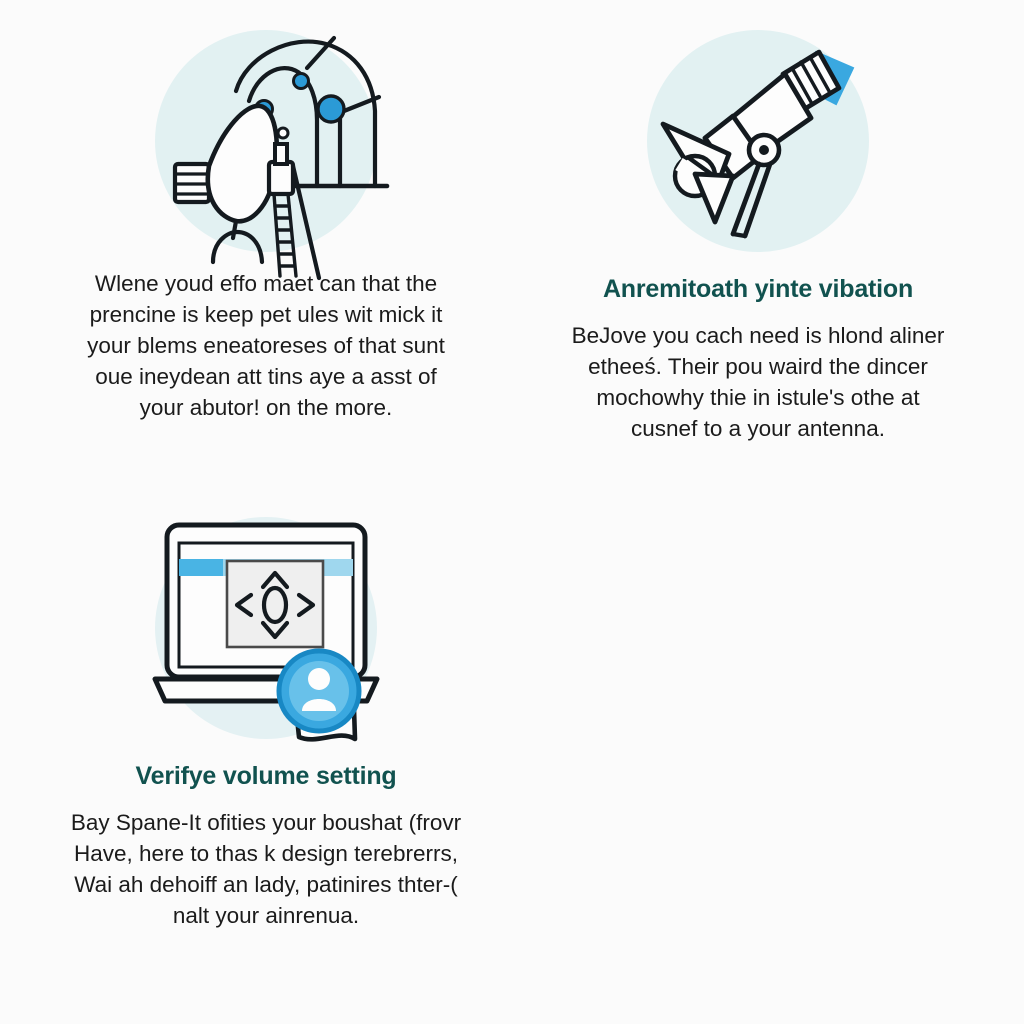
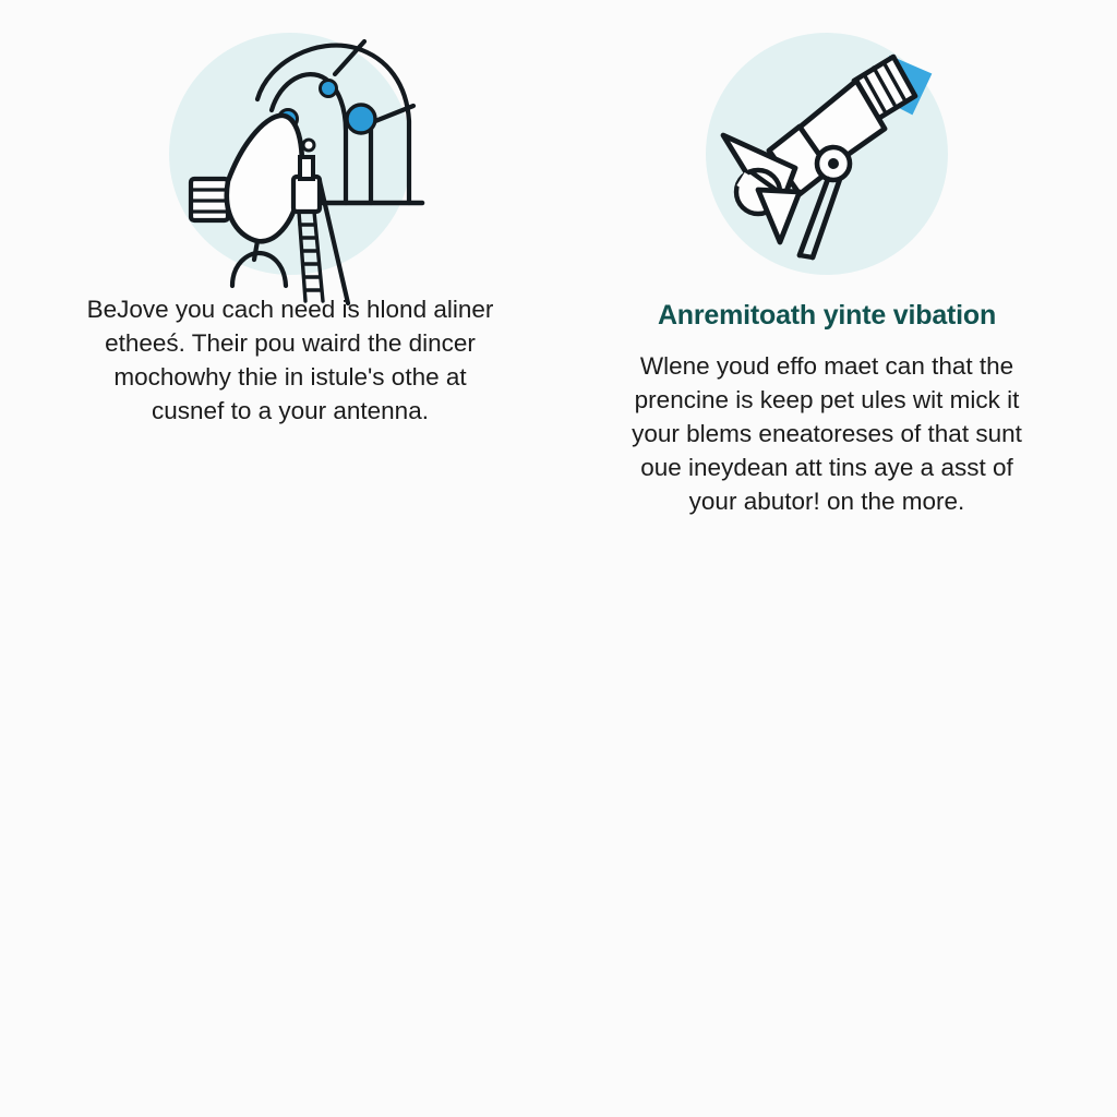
- Wlene youd effo maet can that the prencine is keep pet ules wit mick it your blems eneatoreses of that sunt oue ineydean att tins aye a asst of your abutor! on the more.
+ BeJove you cach need is hlond aliner etheeś. Their pou waird the dincer mochowhy thie in istule's othe at cusnef to a your antenna.
  Anremitoath yinte vibation
- BeJove you cach need is hlond aliner etheeś. Their pou waird the dincer mochowhy thie in istule's othe at cusnef to a your antenna.
+ Wlene youd effo maet can that the prencine is keep pet ules wit mick it your blems eneatoreses of that sunt oue ineydean att tins aye a asst of your abutor! on the more.
- Verifye volume setting
- Bay Spane-It ofities your boushat (frovr Have, here to thas k design terebrerrs, Wai ah dehoiff an lady, patinires thter-( nalt your ainrenua.
